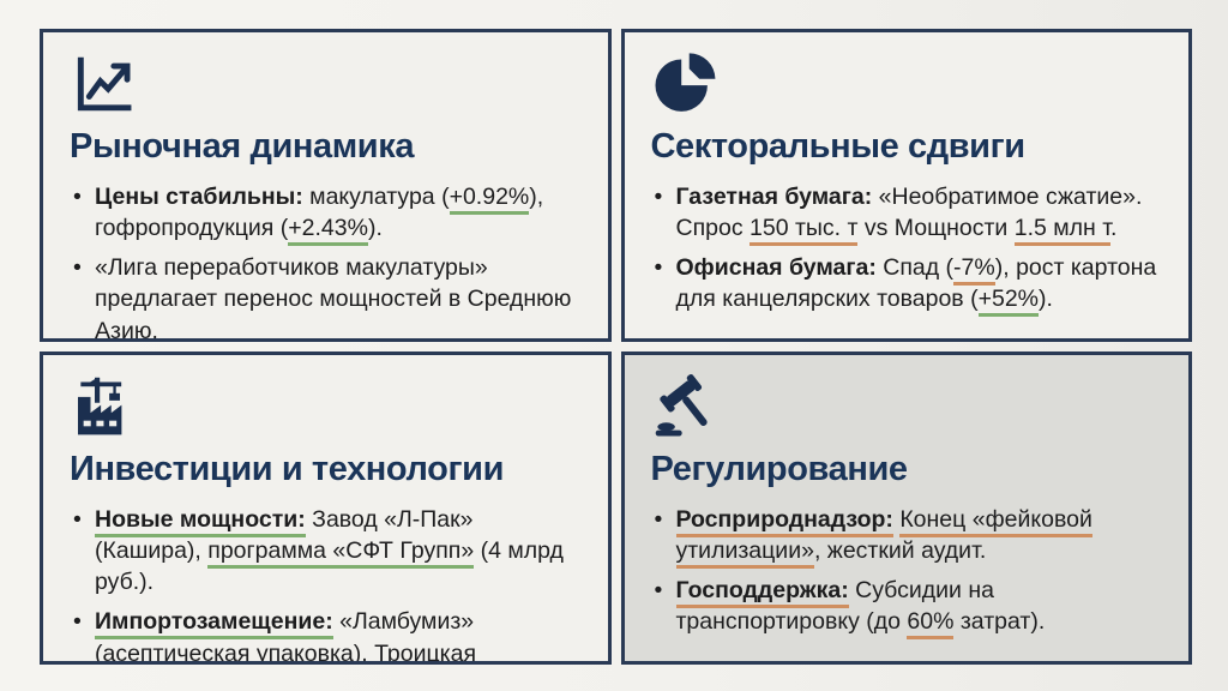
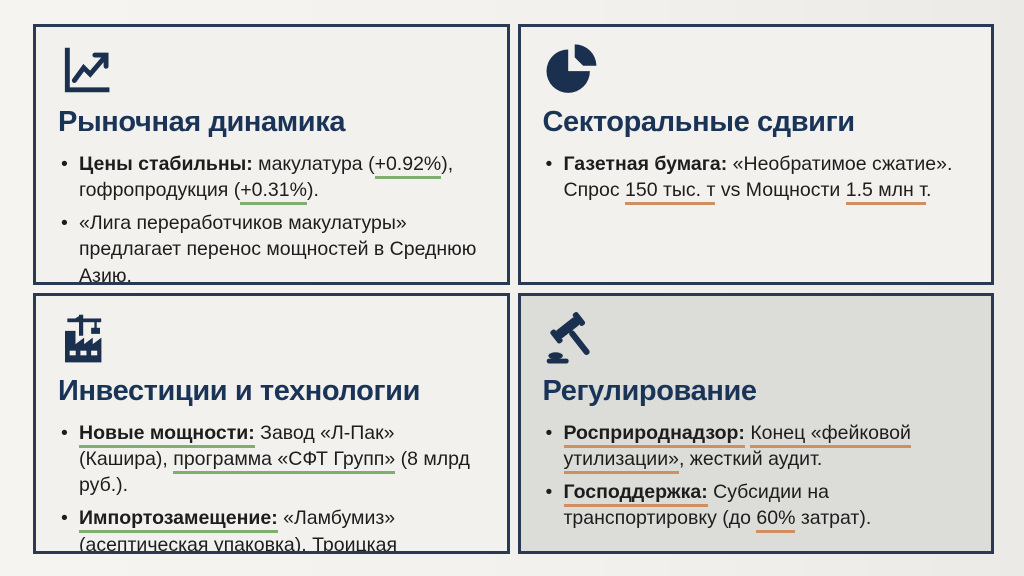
  Рыночная динамика
- Цены стабильны: макулатура (+0.92%), гофропродукция (+2.43%).
+ Цены стабильны: макулатура (+0.92%), гофропродукция (+0.31%).
  «Лига переработчиков макулатуры» предлагает перенос мощностей в Среднюю Азию.
  Секторальные сдвиги
  Газетная бумага: «Необратимое сжатие». Спрос 150 тыс. т vs Мощности 1.5 млн т.
- Офисная бумага: Спад (-7%), рост картона для канцелярских товаров (+52%).
  Инвестиции и технологии
- Новые мощности: Завод «Л-Пак» (Кашира), программа «СФТ Групп» (4 млрд руб.).
+ Новые мощности: Завод «Л-Пак» (Кашира), программа «СФТ Групп» (8 млрд руб.).
  Импортозамещение: «Ламбумиз» (асептическая упаковка), Троицкая
  Регулирование
  Росприроднадзор: Конец «фейковой утилизации», жесткий аудит.
  Господдержка: Субсидии на транспортировку (до 60% затрат).
